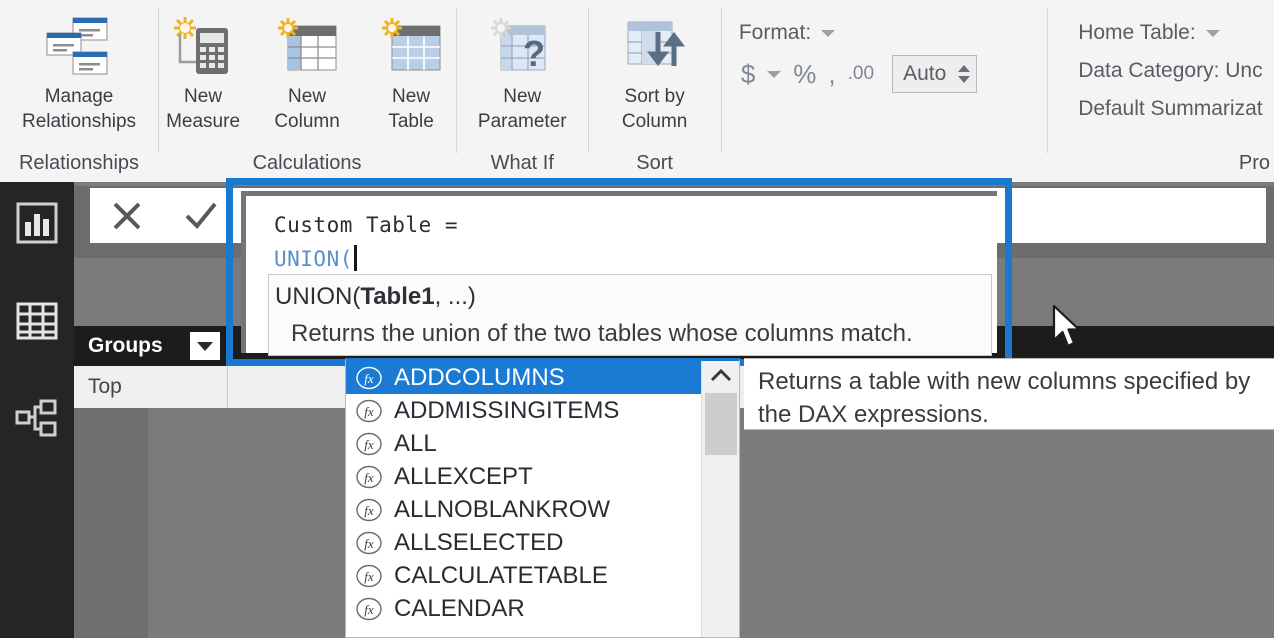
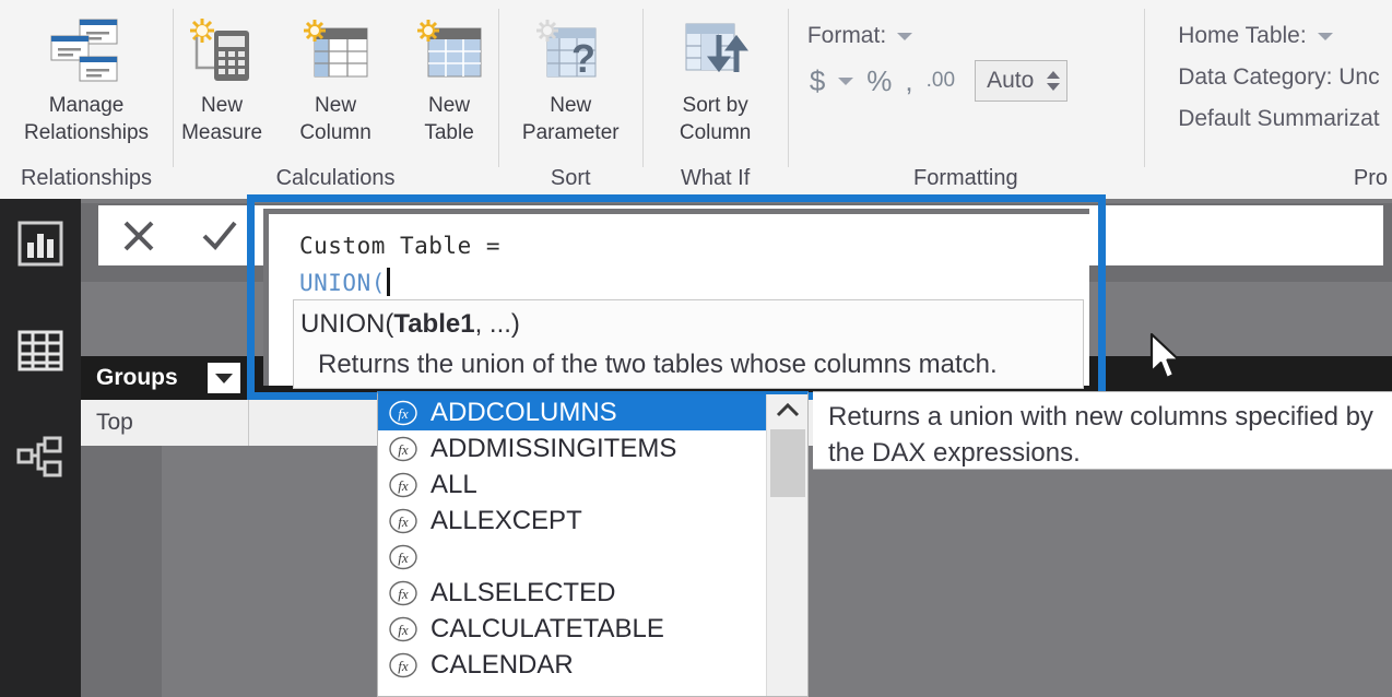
  Manage
  Relationships
  Relationships
  New
  Measure
  New
  Column
  New
  Table
  Calculations
  ?
  New
  Parameter
- What If
+ Sort
  Sort by
  Column
- Sort
+ What If
  Format:
  $
  %
  ,
  .00
  Auto
+ Formatting
  Home Table:
  Data Category: Unc
  Default Summarizat
  Pro
  Groups
  Top
  Custom Table =
  UNION(
  UNION(Table1, ...)
  Returns the union of the two tables whose columns match.
- Returns a table with new columns specified by the DAX expressions.
+ Returns a union with new columns specified by the DAX expressions.
  fx
  ADDCOLUMNS
  fx
  ADDMISSINGITEMS
  fx
  ALL
  fx
  ALLEXCEPT
  fx
- ALLNOBLANKROW
  fx
  ALLSELECTED
  fx
  CALCULATETABLE
  fx
  CALENDAR
